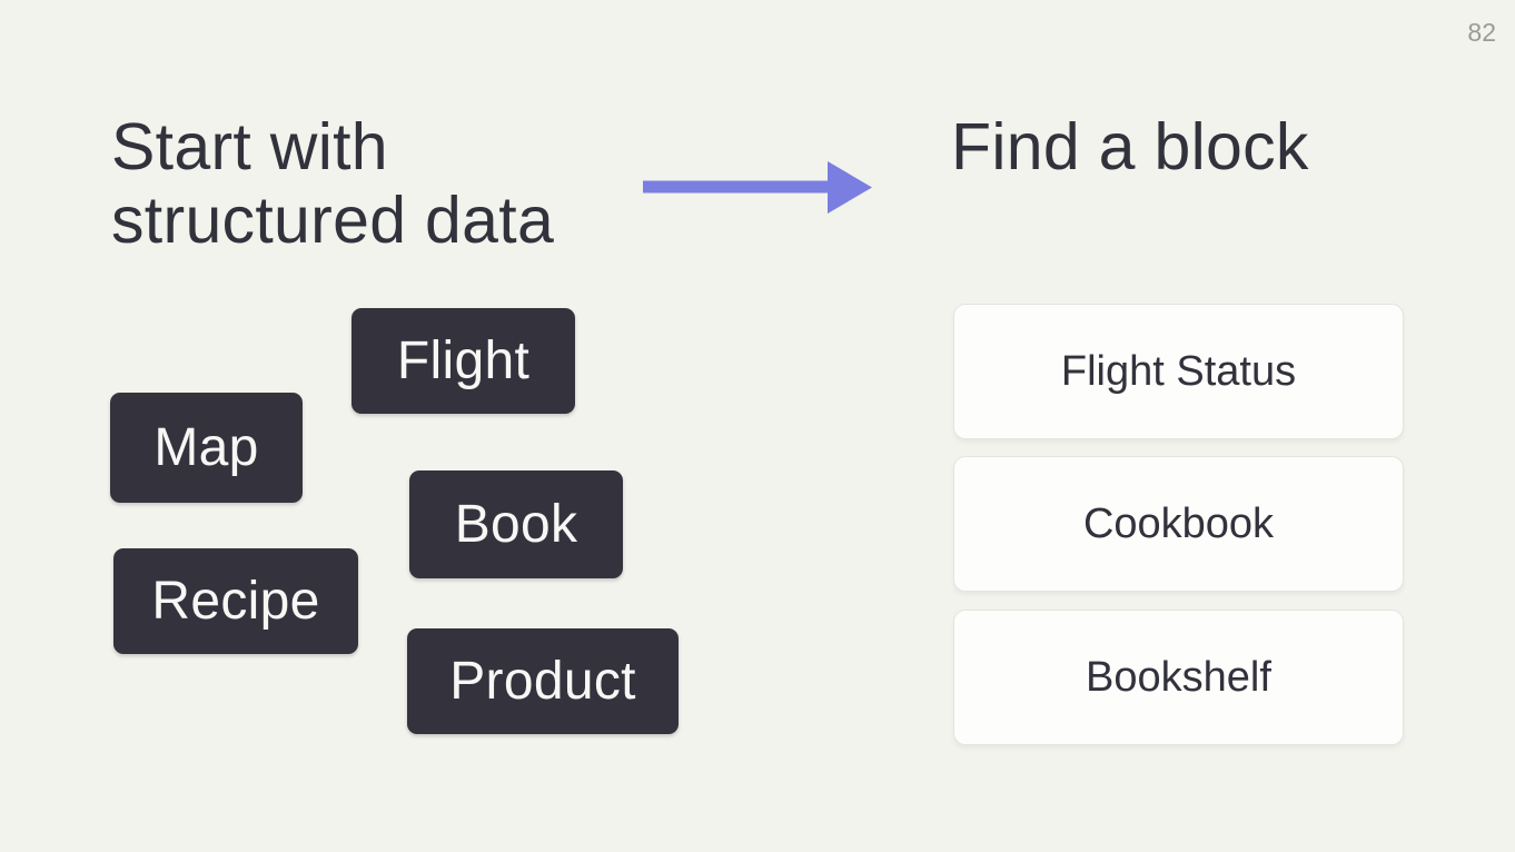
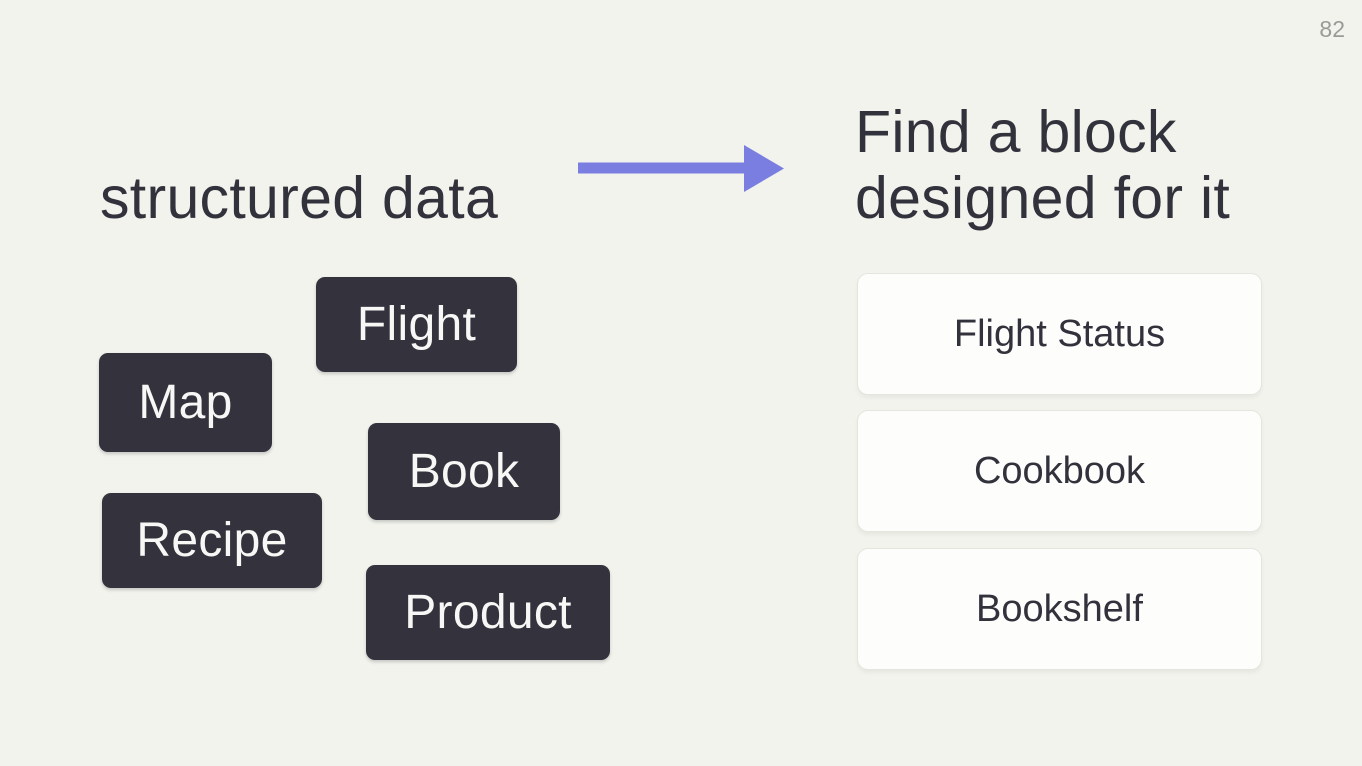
  82
- Start with
  structured data
  Find a block
+ designed for it
  Flight
  Map
  Book
  Recipe
  Product
  Flight Status
  Cookbook
  Bookshelf
